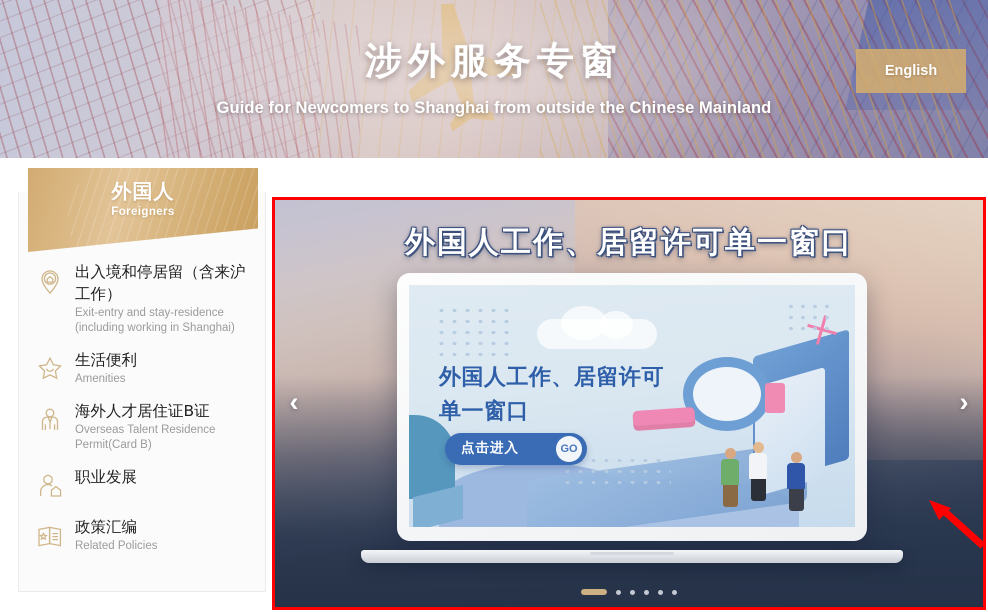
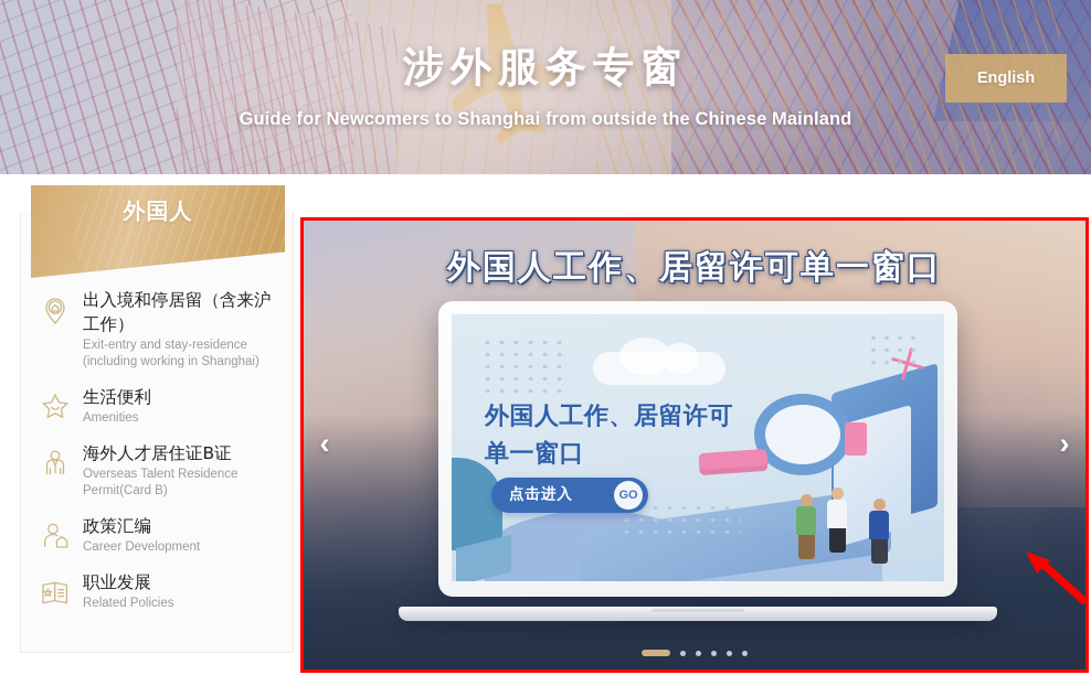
  涉外服务专窗
  Guide for Newcomers to Shanghai from outside the Chinese Mainland
  English
  出入境和停居留（含来沪工作）
  Exit-entry and stay-residence (including working in Shanghai)
  生活便利
  Amenities
  海外人才居住证B证
  Overseas Talent Residence Permit(Card B)
- 职业发展
+ 政策汇编
+ Career Development
- 政策汇编
+ 职业发展
  Related Policies
  外国人
- Foreigners
  外国人工作、居留许可单一窗口
  外国人工作、居留许可
  单一窗口
  点击进入
  GO
  ‹
  ›
